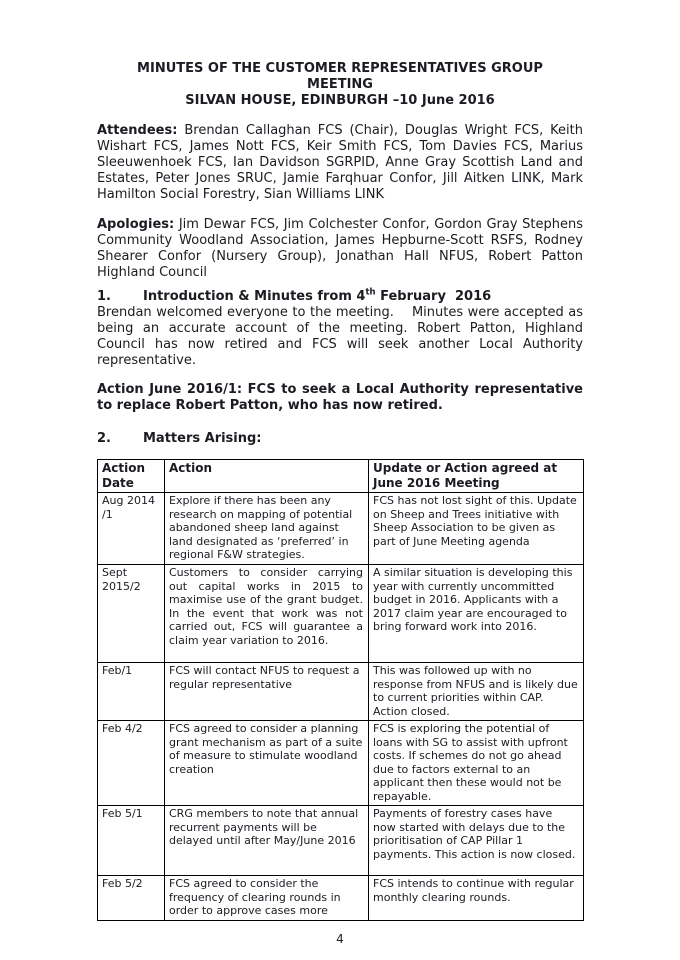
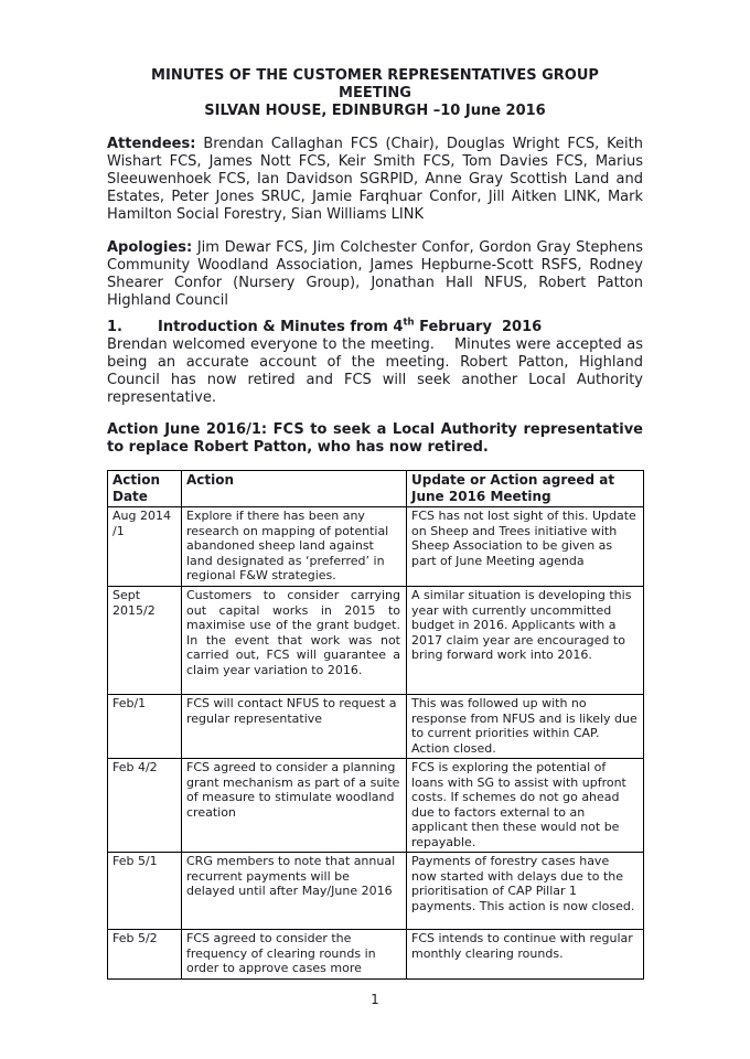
  MINUTES OF THE CUSTOMER REPRESENTATIVES GROUP
  MEETING
  SILVAN HOUSE, EDINBURGH –10 June 2016
  Attendees: Brendan Callaghan FCS (Chair), Douglas Wright FCS, Keith Wishart FCS, James Nott FCS, Keir Smith FCS, Tom Davies FCS, Marius Sleeuwenhoek FCS, Ian Davidson SGRPID, Anne Gray Scottish Land and Estates, Peter Jones SRUC, Jamie Farqhuar Confor, Jill Aitken LINK, Mark Hamilton Social Forestry, Sian Williams LINK
  Apologies: Jim Dewar FCS, Jim Colchester Confor, Gordon Gray Stephens Community Woodland Association, James Hepburne-Scott RSFS, Rodney Shearer Confor (Nursery Group), Jonathan Hall NFUS, Robert Patton Highland Council
  1.
  Introduction & Minutes from 4th February 2016
  Brendan welcomed everyone to the meeting. Minutes were accepted as being an accurate account of the meeting. Robert Patton, Highland Council has now retired and FCS will seek another Local Authority representative.
  Action June 2016/1: FCS to seek a Local Authority representative to replace Robert Patton, who has now retired.
- 2.
- Matters Arising:
  Action Date	Action	Update or Action agreed at June 2016 Meeting
  Aug 2014 /1	Explore if there has been any research on mapping of potential abandoned sheep land against land designated as ‘preferred’ in regional F&W strategies.	FCS has not lost sight of this. Update on Sheep and Trees initiative with Sheep Association to be given as part of June Meeting agenda
  Sept 2015/2	Customers to consider carrying out capital works in 2015 to maximise use of the grant budget. In the event that work was not carried out, FCS will guarantee a claim year variation to 2016.	A similar situation is developing this year with currently uncommitted budget in 2016. Applicants with a 2017 claim year are encouraged to bring forward work into 2016.
  Feb/1	FCS will contact NFUS to request a regular representative	This was followed up with no response from NFUS and is likely due to current priorities within CAP. Action closed.
  Feb 4/2	FCS agreed to consider a planning grant mechanism as part of a suite of measure to stimulate woodland creation	FCS is exploring the potential of loans with SG to assist with upfront costs. If schemes do not go ahead due to factors external to an applicant then these would not be repayable.
  Feb 5/1	CRG members to note that annual recurrent payments will be delayed until after May/June 2016	Payments of forestry cases have now started with delays due to the prioritisation of CAP Pillar 1 payments. This action is now closed.
  Feb 5/2	FCS agreed to consider the frequency of clearing rounds in order to approve cases more	FCS intends to continue with regular monthly clearing rounds.
- 4
+ 1
